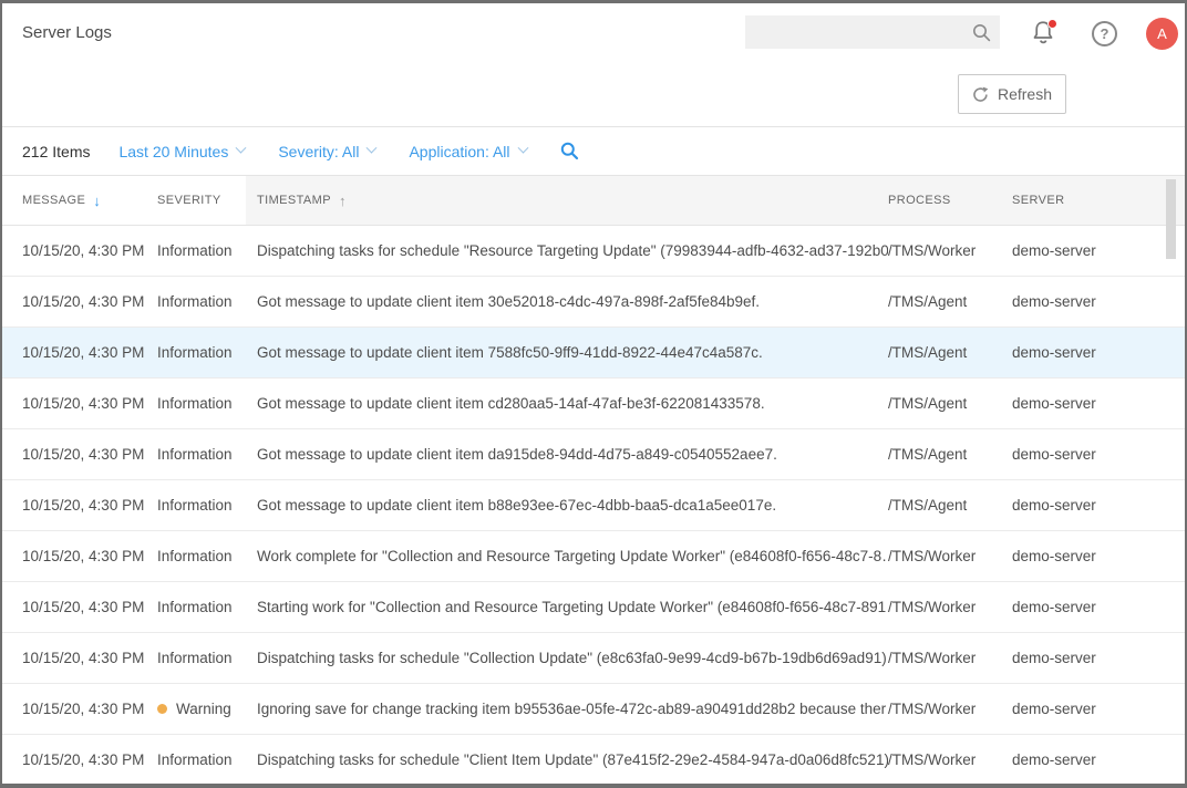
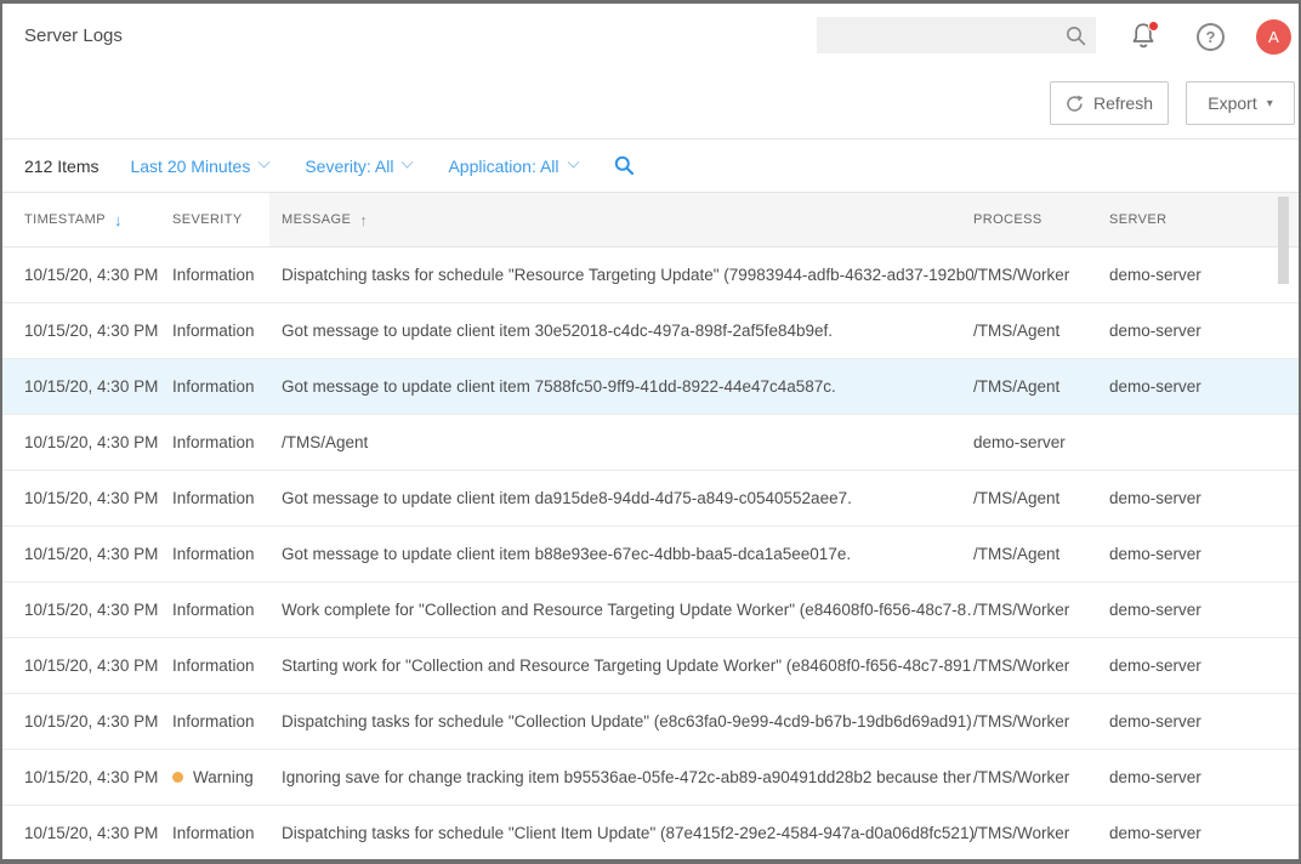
  Server Logs
  ?
  A
  Refresh
+ Export
+ ▾
  212 Items
  Last 20 Minutes
  Severity: All
  Application: All
- MESSAGE
+ TIMESTAMP
  ↓
  SEVERITY
- TIMESTAMP
+ MESSAGE
  ↑
  PROCESS
  SERVER
  10/15/20, 4:30 PM
  Information
  Dispatching tasks for schedule "Resource Targeting Update" (79983944-adfb-4632-ad37-192b0
  /TMS/Worker
  demo-server
  10/15/20, 4:30 PM
  Information
  Got message to update client item 30e52018-c4dc-497a-898f-2af5fe84b9ef.
  /TMS/Agent
  demo-server
  10/15/20, 4:30 PM
  Information
  Got message to update client item 7588fc50-9ff9-41dd-8922-44e47c4a587c.
  /TMS/Agent
  demo-server
  10/15/20, 4:30 PM
  Information
- Got message to update client item cd280aa5-14af-47af-be3f-622081433578.
  /TMS/Agent
  demo-server
  10/15/20, 4:30 PM
  Information
  Got message to update client item da915de8-94dd-4d75-a849-c0540552aee7.
  /TMS/Agent
  demo-server
  10/15/20, 4:30 PM
  Information
  Got message to update client item b88e93ee-67ec-4dbb-baa5-dca1a5ee017e.
  /TMS/Agent
  demo-server
  10/15/20, 4:30 PM
  Information
  Work complete for "Collection and Resource Targeting Update Worker" (e84608f0-f656-48c7-8
  /TMS/Worker
  demo-server
  10/15/20, 4:30 PM
  Information
  Starting work for "Collection and Resource Targeting Update Worker" (e84608f0-f656-48c7-891
  /TMS/Worker
  demo-server
  10/15/20, 4:30 PM
  Information
  Dispatching tasks for schedule "Collection Update" (e8c63fa0-9e99-4cd9-b67b-19db6d69ad91)
  /TMS/Worker
  demo-server
  10/15/20, 4:30 PM
  Warning
  Ignoring save for change tracking item b95536ae-05fe-472c-ab89-a90491dd28b2 because ther
  /TMS/Worker
  demo-server
  10/15/20, 4:30 PM
  Information
  Dispatching tasks for schedule "Client Item Update" (87e415f2-29e2-4584-947a-d0a06d8fc521)
  /TMS/Worker
  demo-server
